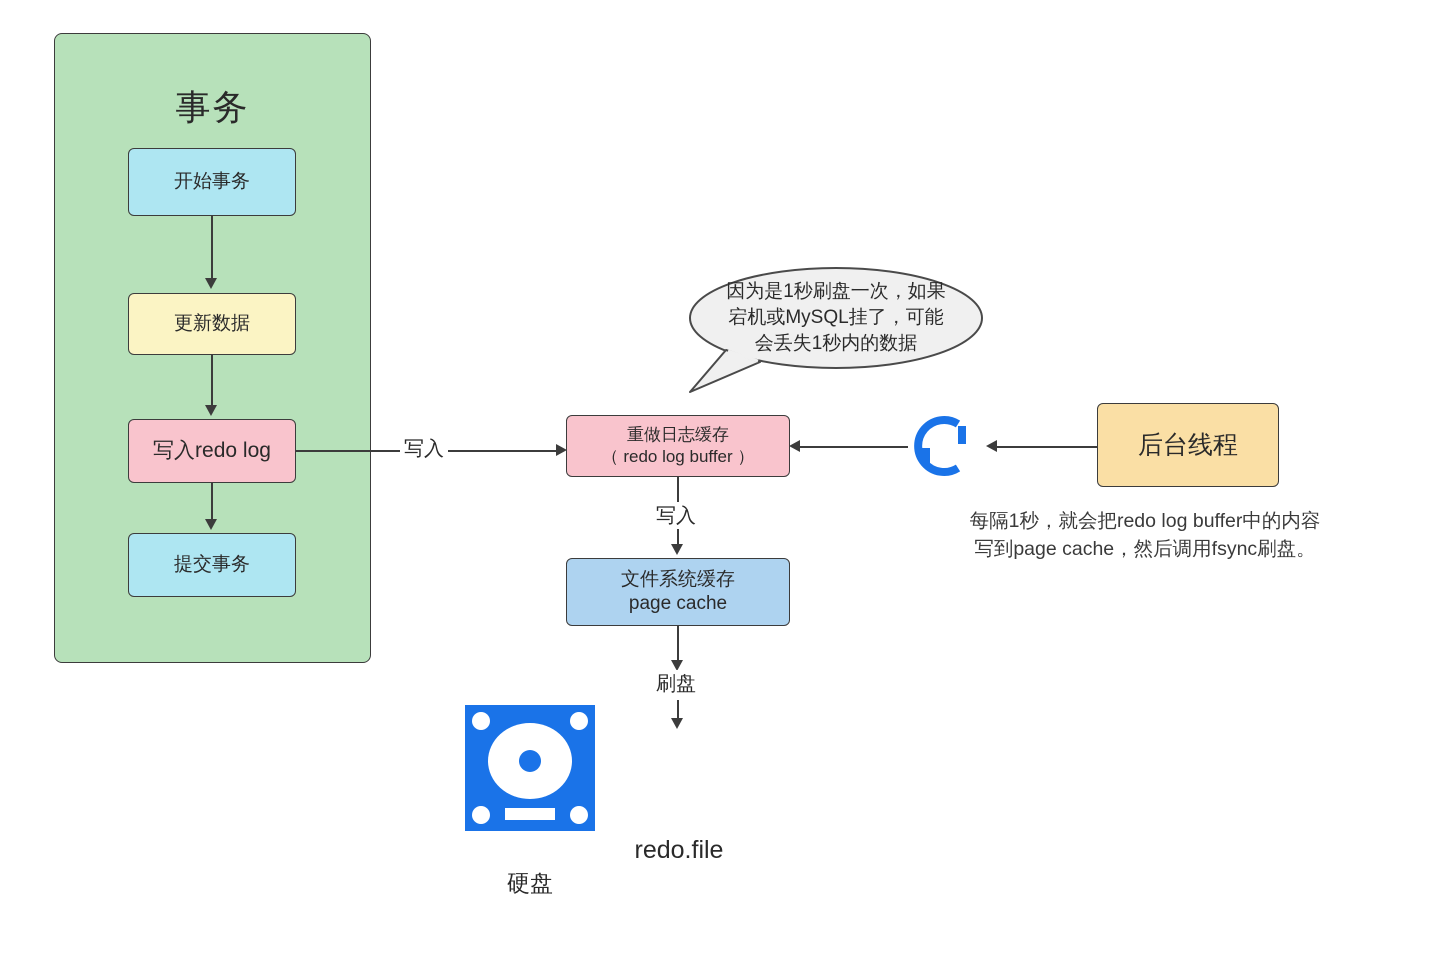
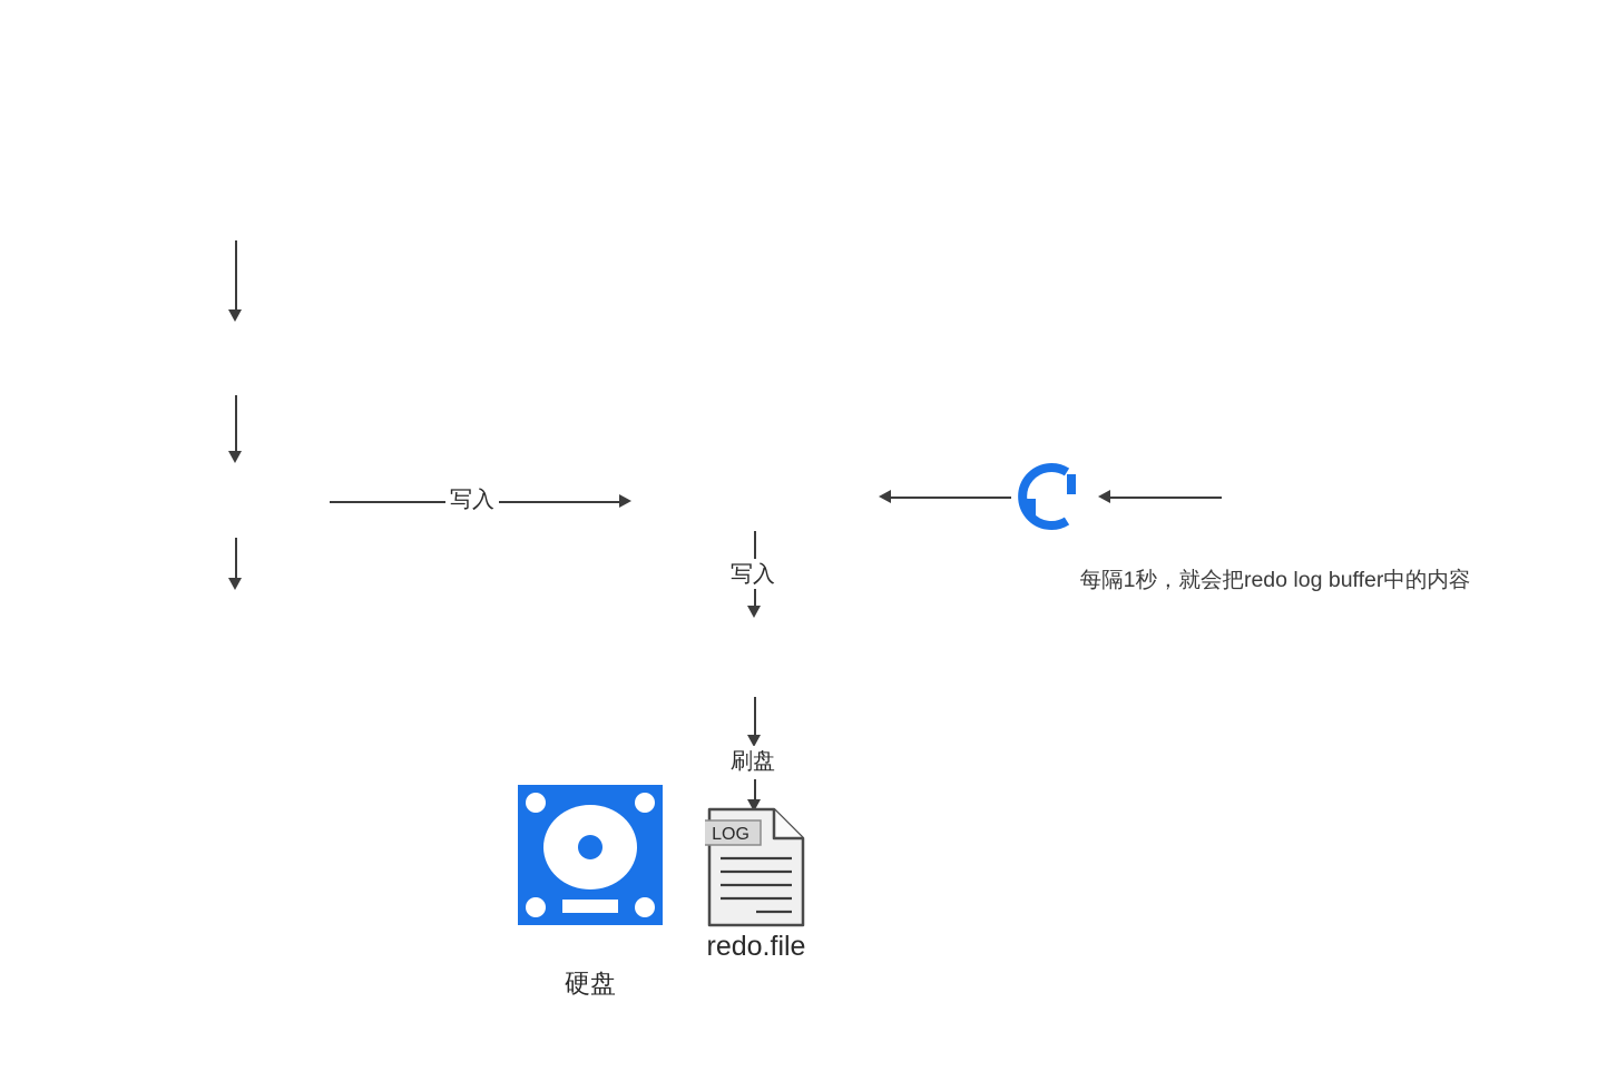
- 事务
- 开始事务
- 更新数据
- 写入redo log
- 提交事务
  写入
- 重做日志缓存
- （ redo log buffer ）
  写入
- 文件系统缓存
- page cache
  刷盘
- 后台线程
  每隔1秒，就会把redo log buffer中的内容
- 写到page cache，然后调用fsync刷盘。
- 因为是1秒刷盘一次，如果
- 宕机或MySQL挂了，可能
- 会丢失1秒内的数据
  硬盘
+ LOG
  redo.file
